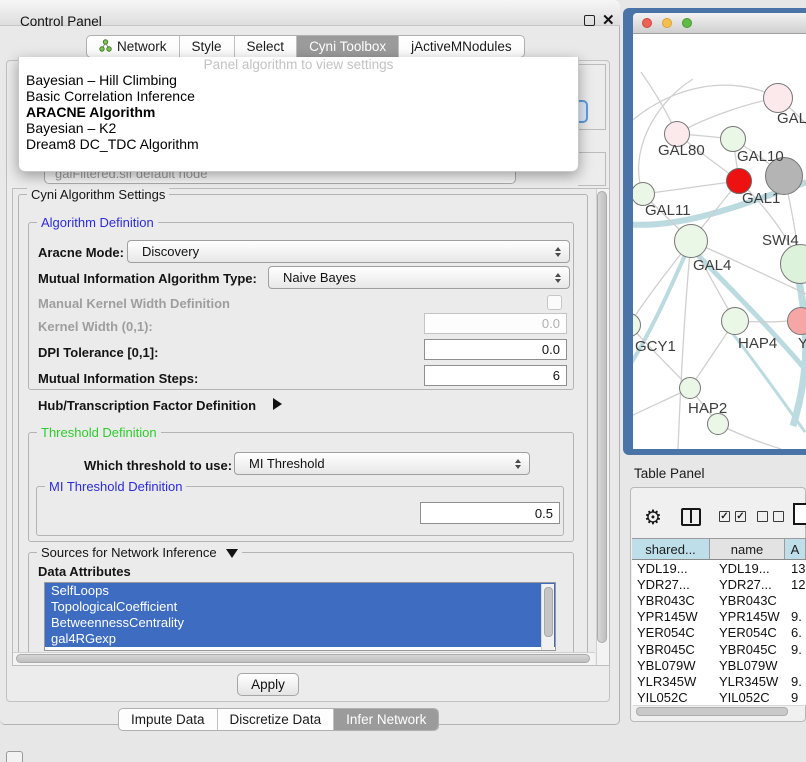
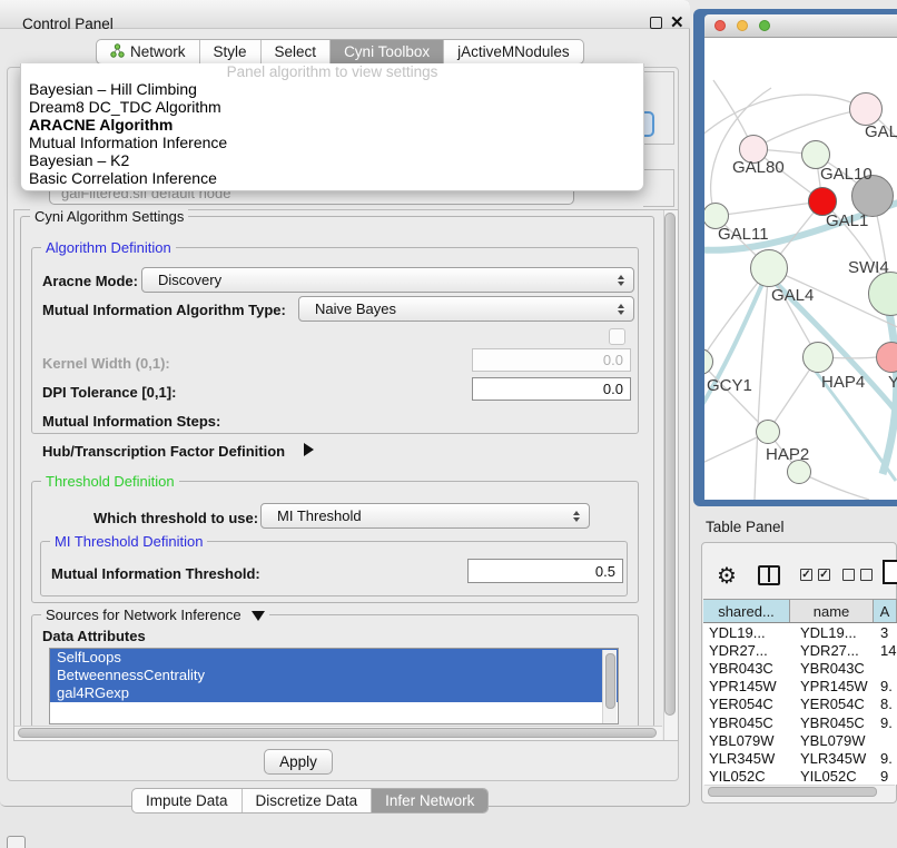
  Control Panel
  ✕
  Network
  Style
  Select
  Cyni Toolbox
  jActiveMNodules
  galFiltered.sif default node
  Cyni Algorithm Settings
  Algorithm Definition
  Aracne Mode:
  Discovery
  Mutual Information Algorithm Type:
  Naive Bayes
- Manual Kernel Width Definition
  Kernel Width (0,1):
  0.0
  DPI Tolerance [0,1]:
  0.0
  Mutual Information Steps:
- 6
  Hub/Transcription Factor Definition
  Threshold Definition
  Which threshold to use:
  MI Threshold
  MI Threshold Definition
+ Mutual Information Threshold:
  0.5
  Sources for Network Inference
  Data Attributes
  SelfLoops
- TopologicalCoefficient
  BetweennessCentrality
  gal4RGexp
  Apply
  Impute Data
  Discretize Data
  Infer Network
  Panel algorithm to view settings
  Bayesian – Hill Climbing
- Basic Correlation Inference
+ Dream8 DC_TDC Algorithm
  ARACNE Algorithm
+ Mutual Information Inference
  Bayesian – K2
- Dream8 DC_TDC Algorithm
+ Basic Correlation Inference
  GAL
  GAL80
  GAL10
  GAL1
  GAL11
  SWI4
  GAL4
  GCY1
  HAP4
  Y
  HAP2
  Table Panel
  ⚙
  ✓
  ✓
  shared...
  name
  A
  YDL19...
  YDL19...
- 13
+ 3
  YDR27...
  YDR27...
- 12
+ 14
  YBR043C
  YBR043C
  YPR145W
  YPR145W
  9.
  YER054C
  YER054C
- 6.
+ 8.
  YBR045C
  YBR045C
  9.
  YBL079W
  YBL079W
  YLR345W
  YLR345W
  9.
  YIL052C
  YIL052C
  9
